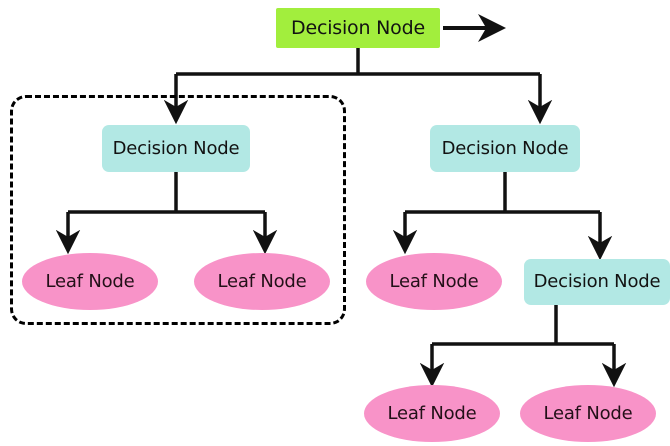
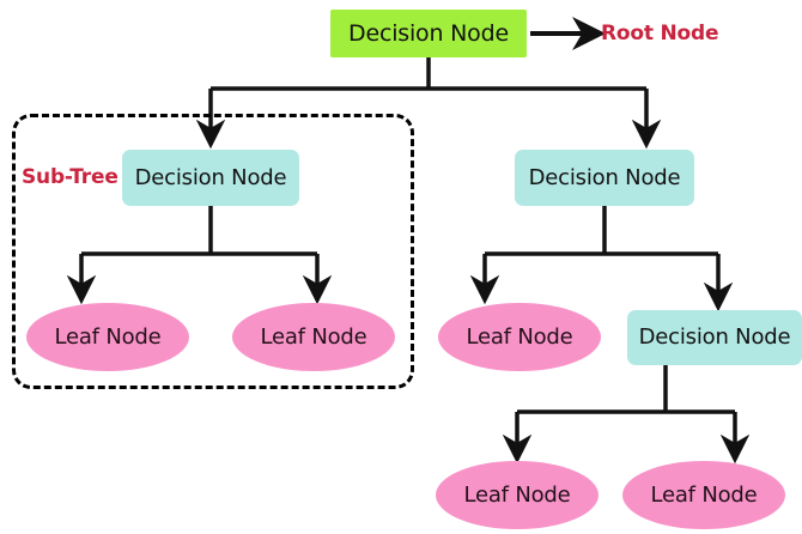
+ Root Node
+ Sub-Tree
  Decision Node
  Decision Node
  Decision Node
  Leaf Node
  Leaf Node
  Leaf Node
  Decision Node
  Leaf Node
  Leaf Node
